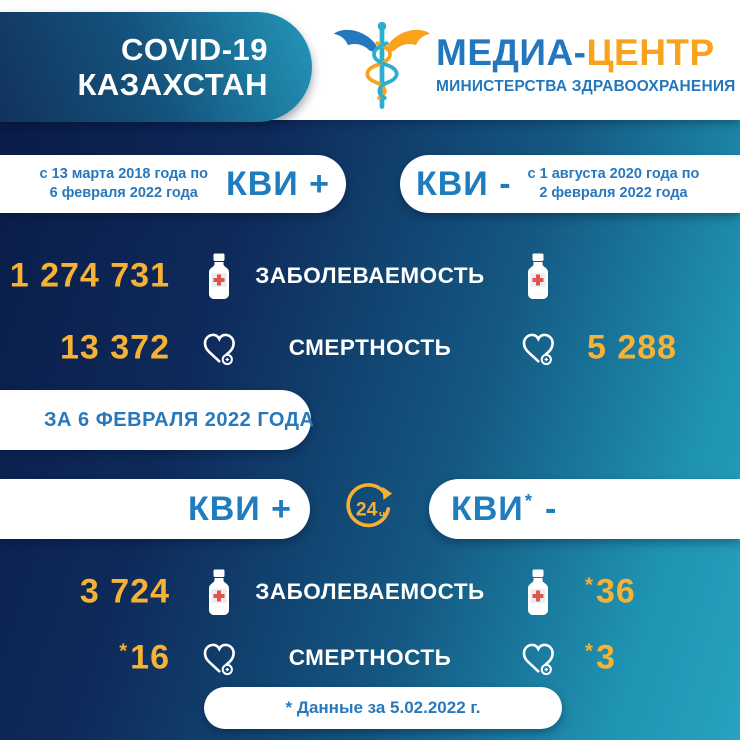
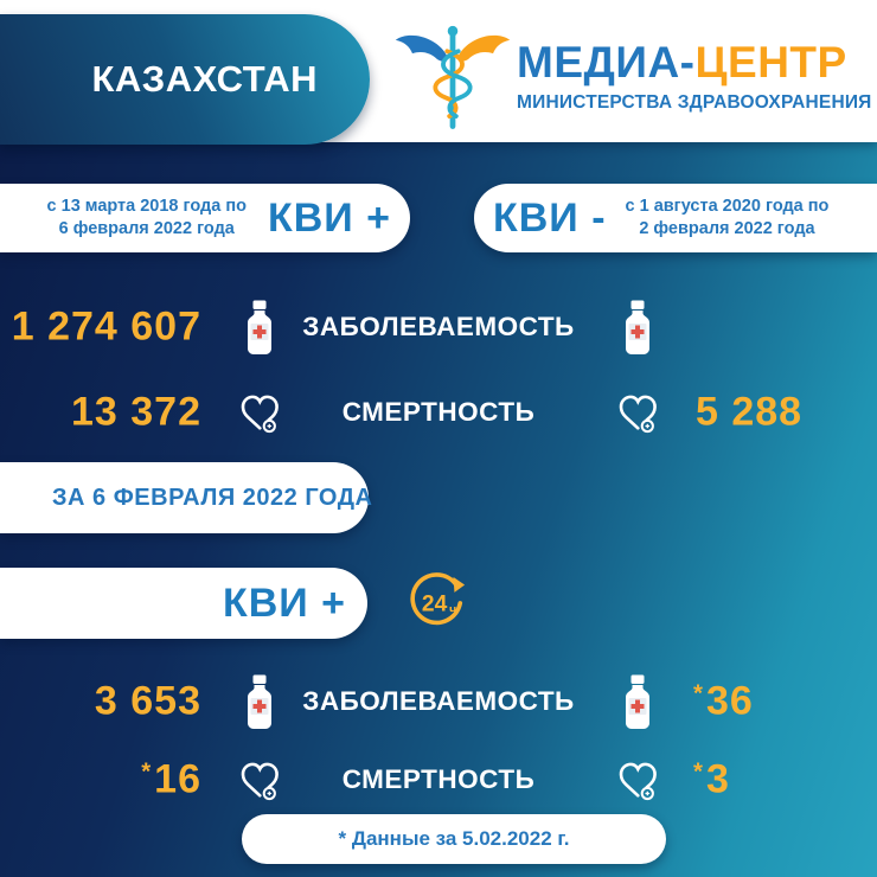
  МЕДИА-ЦЕНТР
  МИНИСТЕРСТВА ЗДРАВООХРАНЕНИЯ
- COVID-19
  КАЗАХСТАН
  с 13 марта 2018 года по
  6 февраля 2022 года
  КВИ +
  КВИ -
  с 1 августа 2020 года по
  2 февраля 2022 года
- 1 274 731
+ 1 274 607
  ЗАБОЛЕВАЕМОСТЬ
  13 372
  СМЕРТНОСТЬ
  5 288
  ЗА 6 ФЕВРАЛЯ 2022 ГОДА
  КВИ +
  24
  ч
- КВИ* -
- 3 724
+ 3 653
  ЗАБОЛЕВАЕМОСТЬ
  *36
  *16
  СМЕРТНОСТЬ
  *3
  * Данные за 5.02.2022 г.
